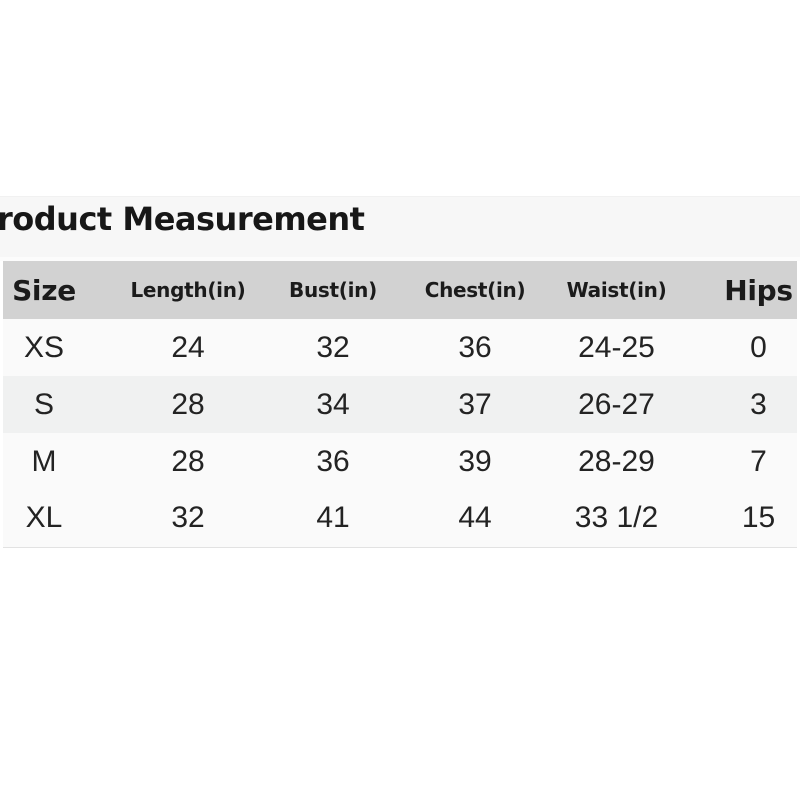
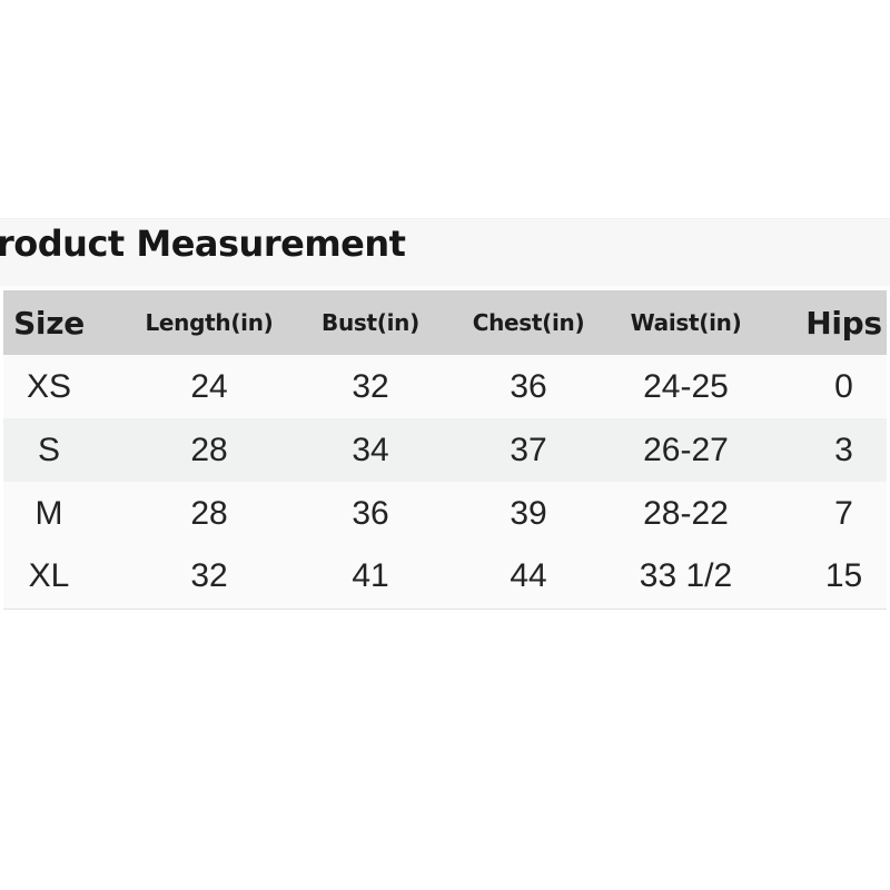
  roduct Measurement
  Size	Length(in)	Bust(in)	Chest(in)	Waist(in)	Hips
  XS	24	32	36	24-25	0
  S	28	34	37	26-27	3
- M	28	36	39	28-29	7
+ M	28	36	39	28-22	7
  XL	32	41	44	33 1/2	15
